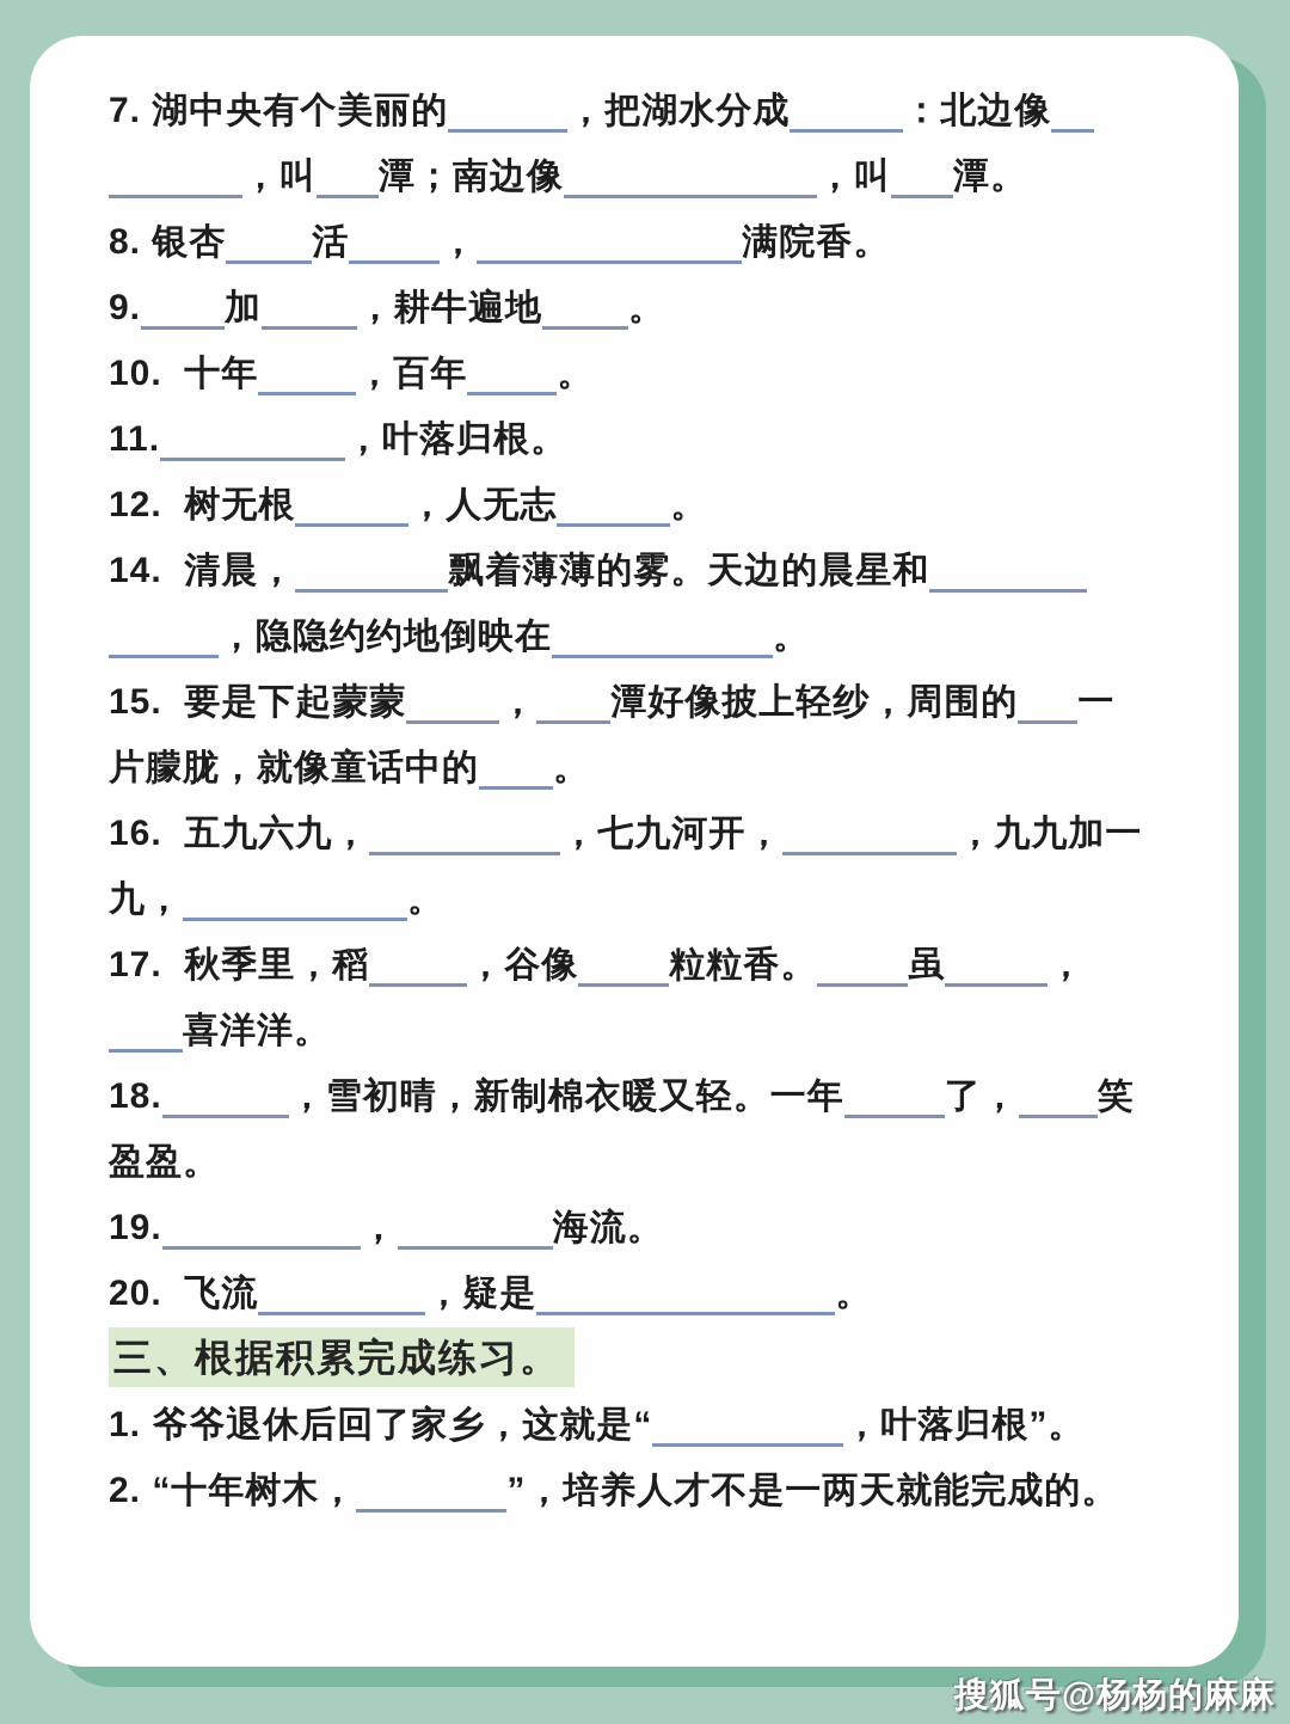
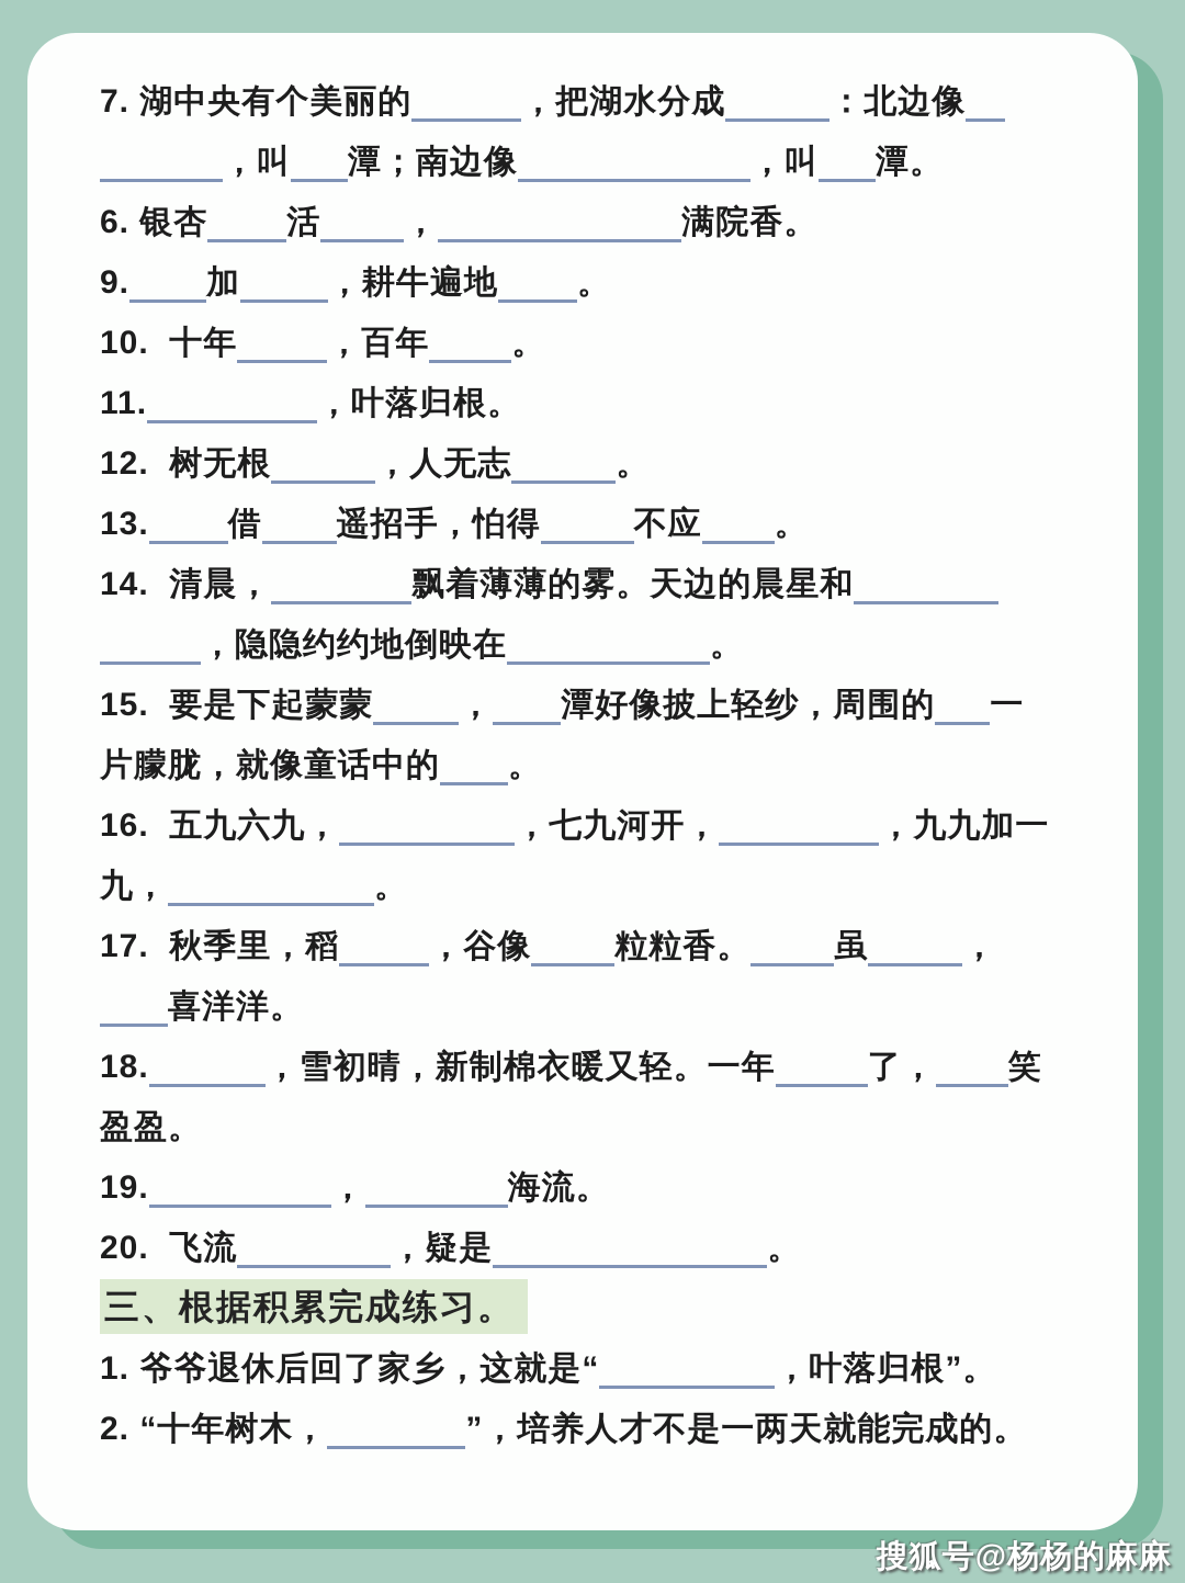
  7. 湖中央有个美丽的 ，把湖水分成 ：北边像
  ，叫 潭；南边像 ，叫 潭。
- 8. 银杏 活 ， 满院香。
+ 6. 银杏 活 ， 满院香。
  9. 加 ，耕牛遍地 。
  10. 十年 ，百年 。
  11. ，叶落归根。
  12. 树无根 ，人无志 。
+ 13. 借 遥招手，怕得 不应 。
  14. 清晨， 飘着薄薄的雾。天边的晨星和
  ，隐隐约约地倒映在 。
  15. 要是下起蒙蒙 ， 潭好像披上轻纱，周围的 一
  片朦胧，就像童话中的 。
  16. 五九六九， ，七九河开， ，九九加一
  九， 。
  17. 秋季里，稻 ，谷像 粒粒香。 虽 ，
  喜洋洋。
  18. ，雪初晴，新制棉衣暖又轻。一年 了， 笑
  盈盈。
  19. ， 海流。
  20. 飞流 ，疑是 。
  三、根据积累完成练习。
  1. 爷爷退休后回了家乡，这就是“ ，叶落归根”。
  2. “十年树木， ”，培养人才不是一两天就能完成的。
  搜狐号@杨杨的麻麻
